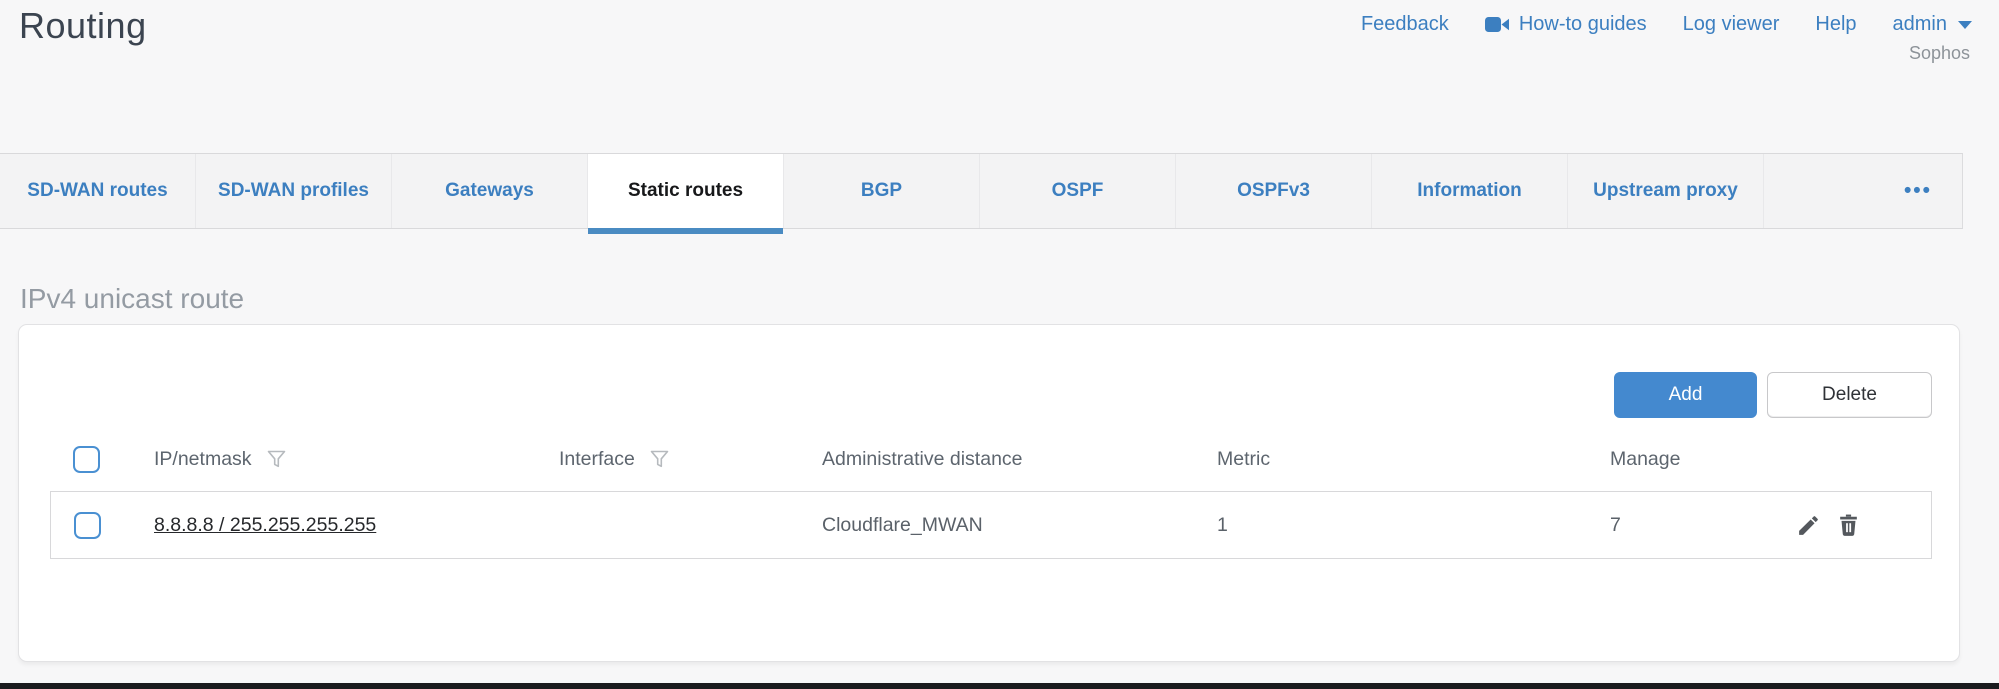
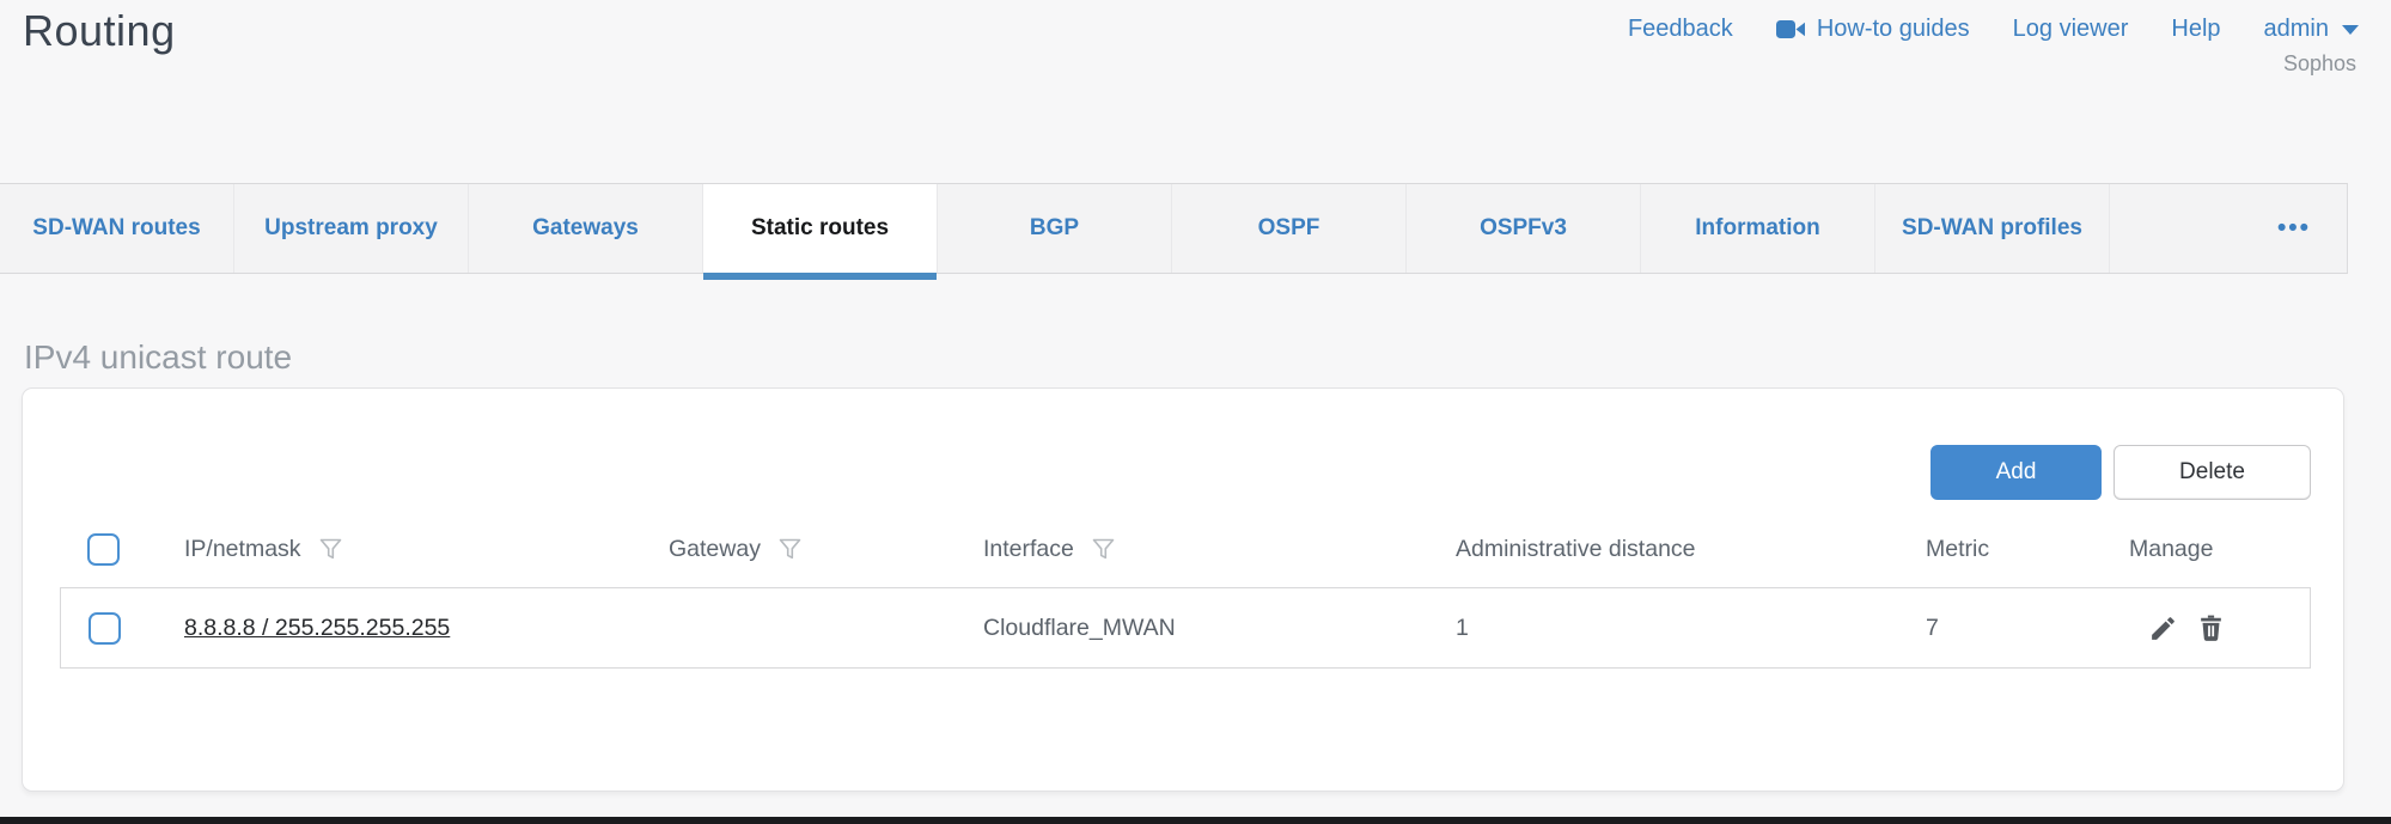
  Routing
  Feedback
  How-to guides
  Log viewer
  Help
  admin
  Sophos
  SD-WAN routes
- SD-WAN profiles
+ Upstream proxy
  Gateways
  Static routes
  BGP
  OSPF
  OSPFv3
  Information
- Upstream proxy
+ SD-WAN profiles
  •••
  IPv4 unicast route
  Add
  Delete
  IP/netmask
+ Gateway
  Interface
  Administrative distance
  Metric
  Manage
  8.8.8.8 / 255.255.255.255
  Cloudflare_MWAN
  1
  7
